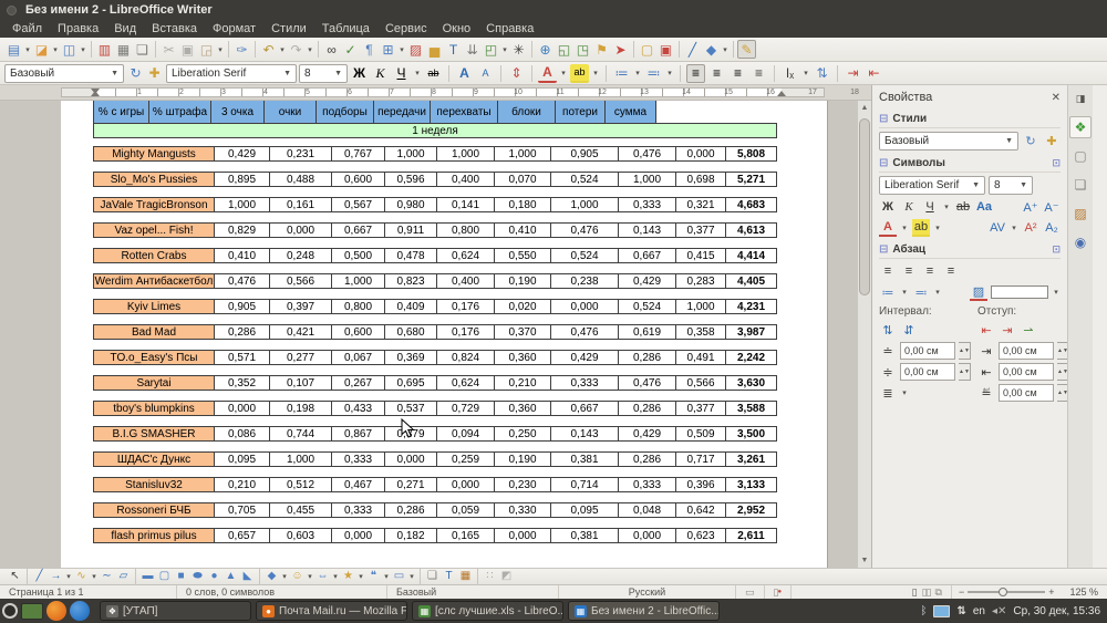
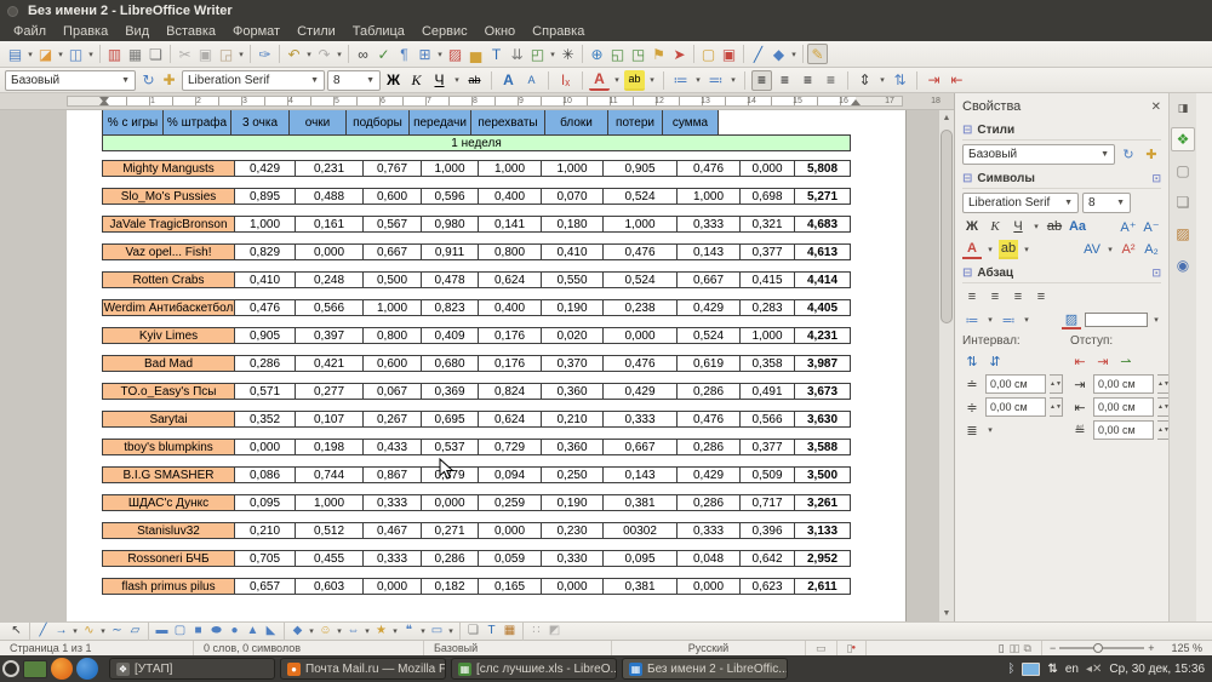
  Без имени 2 - LibreOffice Writer
  Файл
  Правка
  Вид
  Вставка
  Формат
  Стили
  Таблица
  Сервис
  Окно
  Справка
  ▤
  ◪
  ◫
  ▥
  ▦
  ❏
  ✂
  ▣
  ◲
  ✑
  ↶
  ↷
  ∞
  ✓
  ¶
  ⊞
  ▨
  ▅
  T
  ⇊
  ◰
  ✳
  ⊕
  ◱
  ◳
  ⚑
  ➤
  ▢
  ▣
  ╱
  ◆
  ✎
  Базовый
  ↻ ✚
  Liberation Serif
  8
  Ж
  K
  Ч
  ab
  A
  A
- ⇕
+ Iₓ
  A
  ab
  ≔
  ≕
  ≡
  ≡
  ≡
  ≡
- Iₓ
+ ⇕
  ⇅
  ⇥
  ⇤
  % с игры
  % штрафа
  3 очка
  очки
  подборы
  передачи
  перехваты
  блоки
  потери
  сумма
  1 неделя
  Mighty Mangusts
  0,429
  0,231
  0,767
  1,000
  1,000
  1,000
  0,905
  0,476
  0,000
  5,808
  Slo_Mo's Pussies
  0,895
  0,488
  0,600
  0,596
  0,400
  0,070
  0,524
  1,000
  0,698
  5,271
  JaVale TragicBronson
  1,000
  0,161
  0,567
  0,980
  0,141
  0,180
  1,000
  0,333
  0,321
  4,683
  Vaz opel... Fish!
  0,829
  0,000
  0,667
  0,911
  0,800
  0,410
  0,476
  0,143
  0,377
  4,613
  Rotten Crabs
  0,410
  0,248
  0,500
  0,478
  0,624
  0,550
  0,524
  0,667
  0,415
  4,414
  Werdim Антибаскетбол
  0,476
  0,566
  1,000
  0,823
  0,400
  0,190
  0,238
  0,429
  0,283
  4,405
  Kyiv Limes
  0,905
  0,397
  0,800
  0,409
  0,176
  0,020
  0,000
  0,524
  1,000
  4,231
  Bad Mad
  0,286
  0,421
  0,600
  0,680
  0,176
  0,370
  0,476
  0,619
  0,358
  3,987
  TO.o_Easy's Псы
  0,571
  0,277
  0,067
  0,369
  0,824
  0,360
  0,429
  0,286
  0,491
- 2,242
+ 3,673
  Sarytai
  0,352
  0,107
  0,267
  0,695
  0,624
  0,210
  0,333
  0,476
  0,566
  3,630
  tboy's blumpkins
  0,000
  0,198
  0,433
  0,537
  0,729
  0,360
  0,667
  0,286
  0,377
  3,588
  B.I.G SMASHER
  0,086
  0,744
  0,867
  0,79
  0,094
  0,250
  0,143
  0,429
  0,509
  3,500
  ШДАС'с Дункс
  0,095
  1,000
  0,333
  0,000
  0,259
  0,190
  0,381
  0,286
  0,717
  3,261
  Stanisluv32
  0,210
  0,512
  0,467
  0,271
  0,000
  0,230
- 0,714
+ 00302
  0,333
  0,396
  3,133
  Rossoneri БЧБ
  0,705
  0,455
  0,333
  0,286
  0,059
  0,330
  0,095
  0,048
  0,642
  2,952
  flash primus pilus
  0,657
  0,603
  0,000
  0,182
  0,165
  0,000
  0,381
  0,000
  0,623
  2,611
  Свойства
  ✕
  ⊟
  Стили
  Базовый
  ↻
  ✚
  ⊟
  Символы
  ⊡
  Liberation Serif
  8
  Ж
  K
  Ч
  ab
  Aa
  A⁺
  A⁻
  A
  ab
  AV
  A²
  A₂
  ⊟
  Абзац
  ⊡
  ≡
  ≡
  ≡
  ≡
  ≔
  ≕
  ▨
  Интервал:
  ⇅
  ⇵
  ≐
  0,00 см
  ≑
  0,00 см
  ≣
  Отступ:
  ⇤
  ⇥
  ⇀
  ⇥
  0,00 см
  ⇤
  0,00 см
  ≝
  0,00 см
  ◨
  ❖
  ▢
  ❏
  ▨
  ◉
  ↖
  ╱
  →
  ∿
  ∼
  ▱
  ▬
  ▢
  ■
  ⬬
  ●
  ▲
  ◣
  ◆
  ☺
  ⇔
  ★
  ❝
  ▭
  ❏
  T
  ▦
  ∷
  ◩
  Страница 1 из 1
  0 слов, 0 символов
  Базовый
  Русский
  ▭
  ▯
  ▯
  ▯▯
  ⧉
  −
  +
  125 %
  ❖
  [УТАП]
  ●
  Почта Mail.ru — Mozilla F
  ▦
  [слс лучшие.xls - LibreO..
  ▦
  Без имени 2 - LibreOffic..
  ᛒ
  ⇅
  en
  ◂✕
  Ср, 30 дек, 15:36
